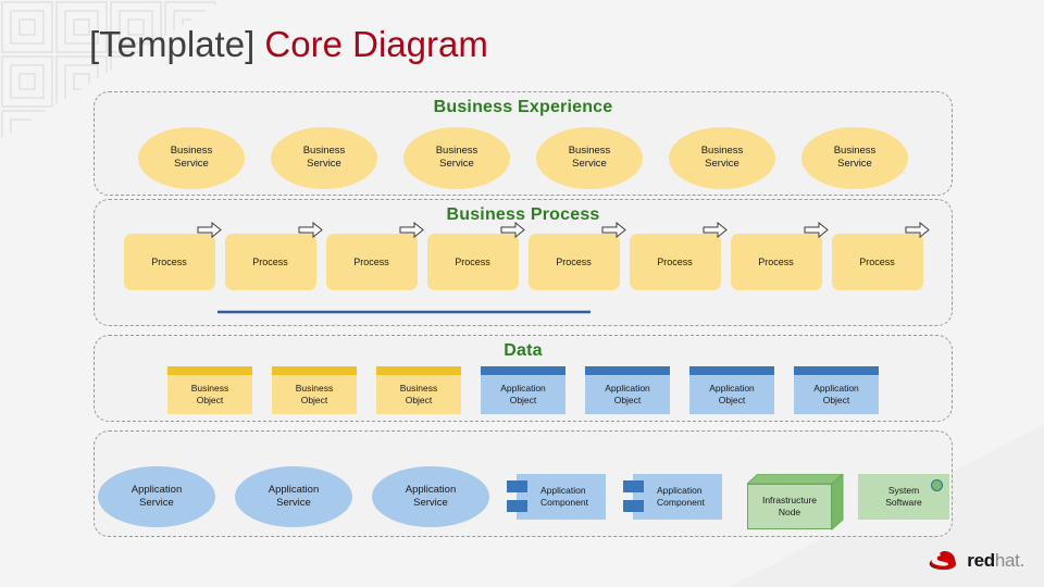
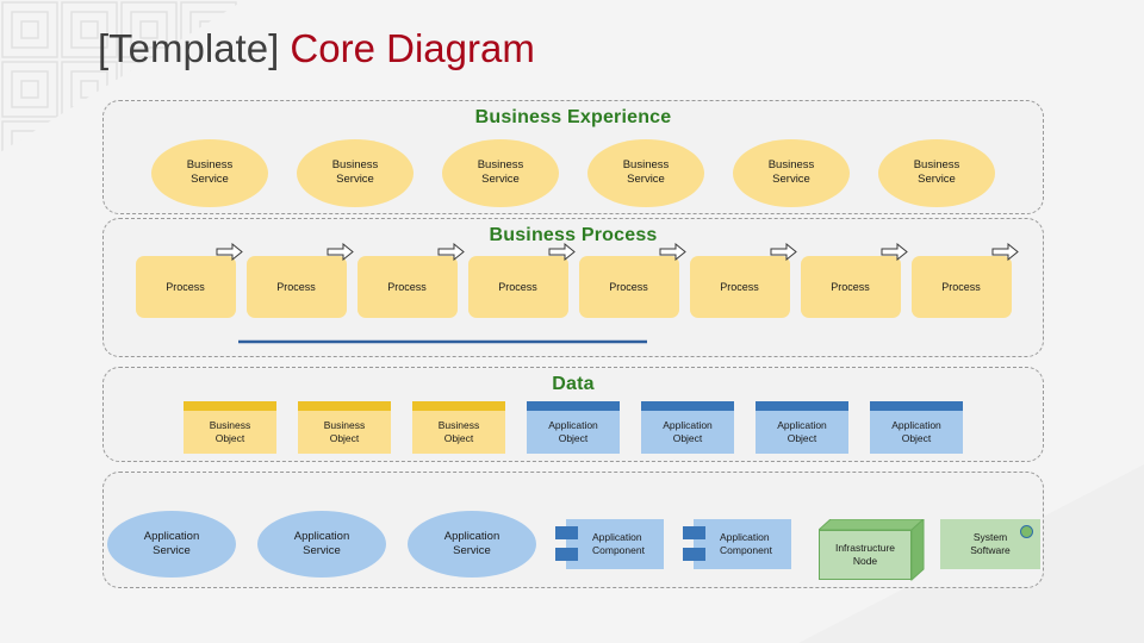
  [Template] Core Diagram
  Business Experience
  Business
  Service
  Business
  Service
  Business
  Service
  Business
  Service
  Business
  Service
  Business
  Service
  Business Process
  Process
  Process
  Process
  Process
  Process
  Process
  Process
  Process
  Data
  Business
  Object
  Business
  Object
  Business
  Object
  Application
  Object
  Application
  Object
  Application
  Object
  Application
  Object
  Application
  Service
  Application
  Service
  Application
  Service
  Application
  Component
  Application
  Component
  Infrastructure
  Node
  System
  Software
- redhat.
